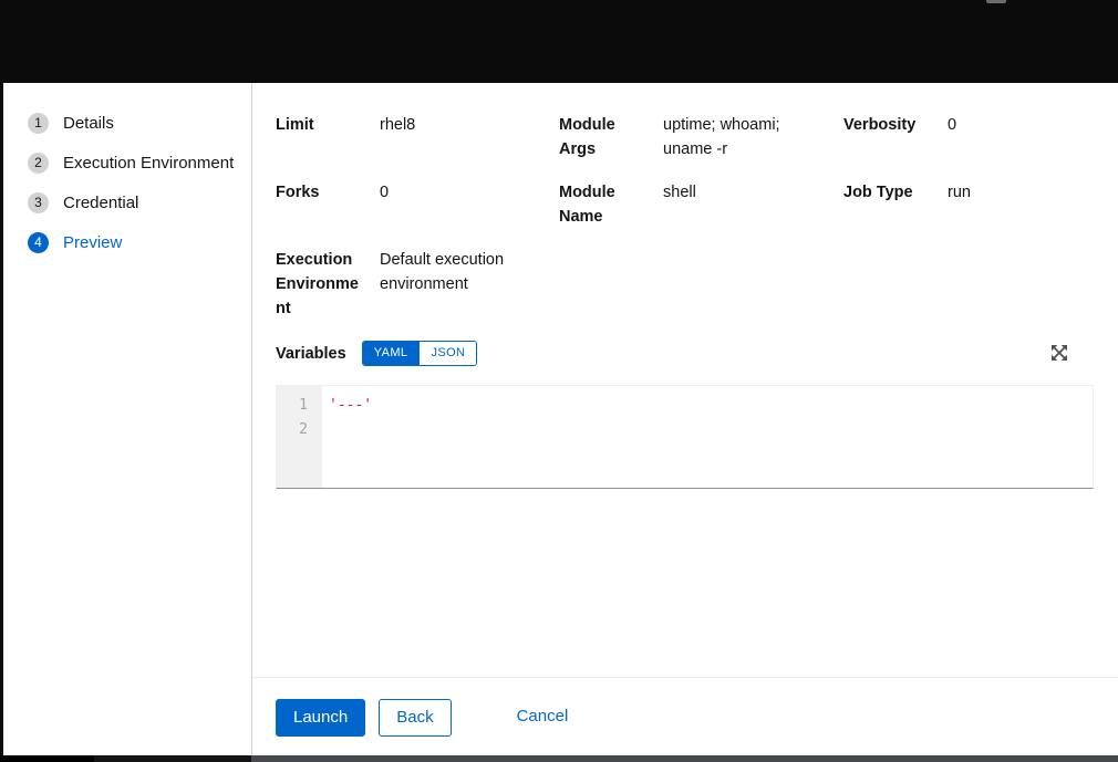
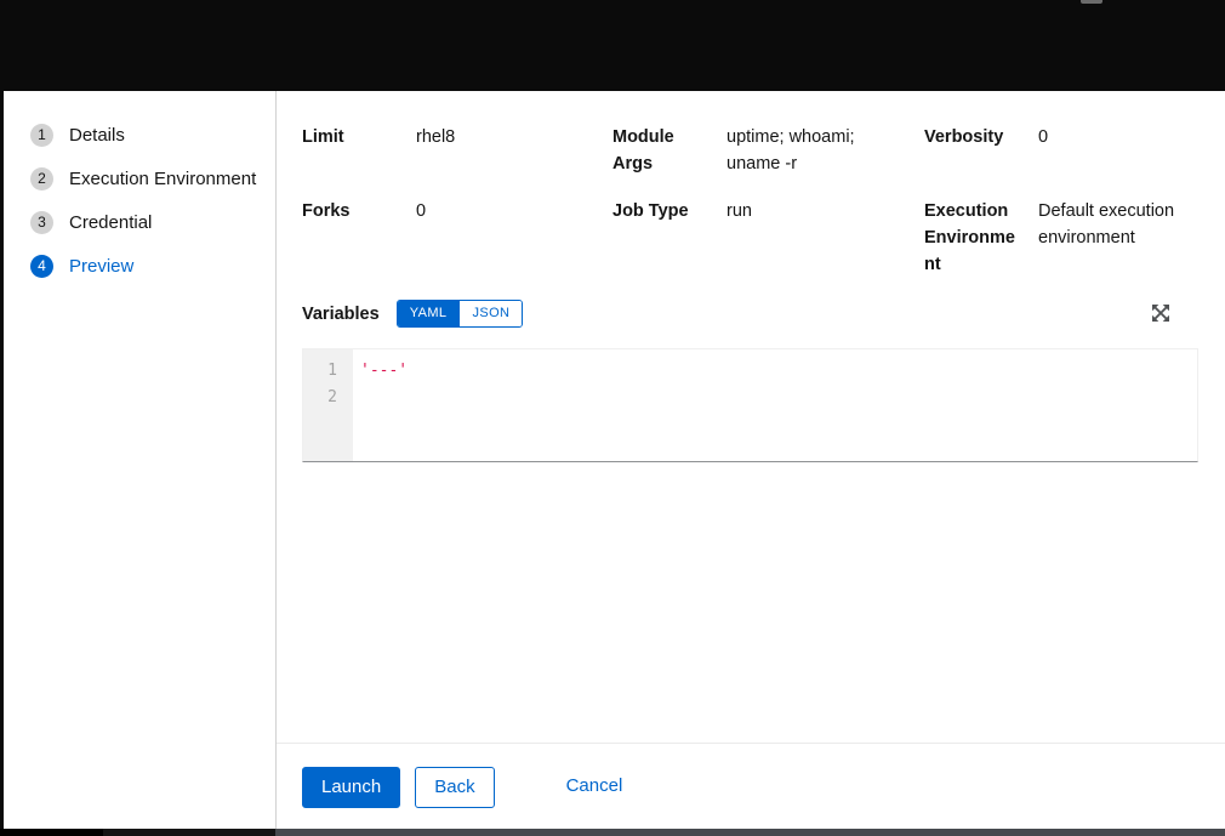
  1
  Details
  2
  Execution Environment
  3
  Credential
  4
  Preview
  Limit
  rhel8
  Module Args
  uptime; whoami; uname -r
  Verbosity
  0
  Forks
  0
- Module Name
- shell
  Job Type
  run
  Execution Environment
  Default execution environment
  Variables
  YAML
  JSON
  1
  2
  '---'
  Launch
  Back
  Cancel
